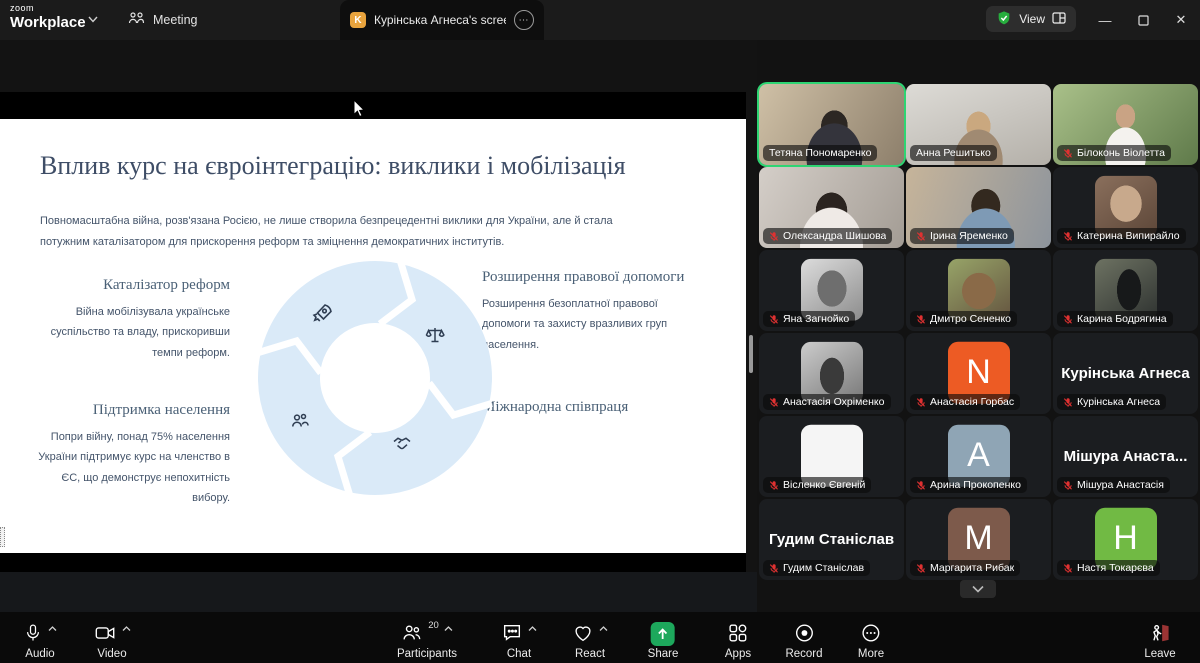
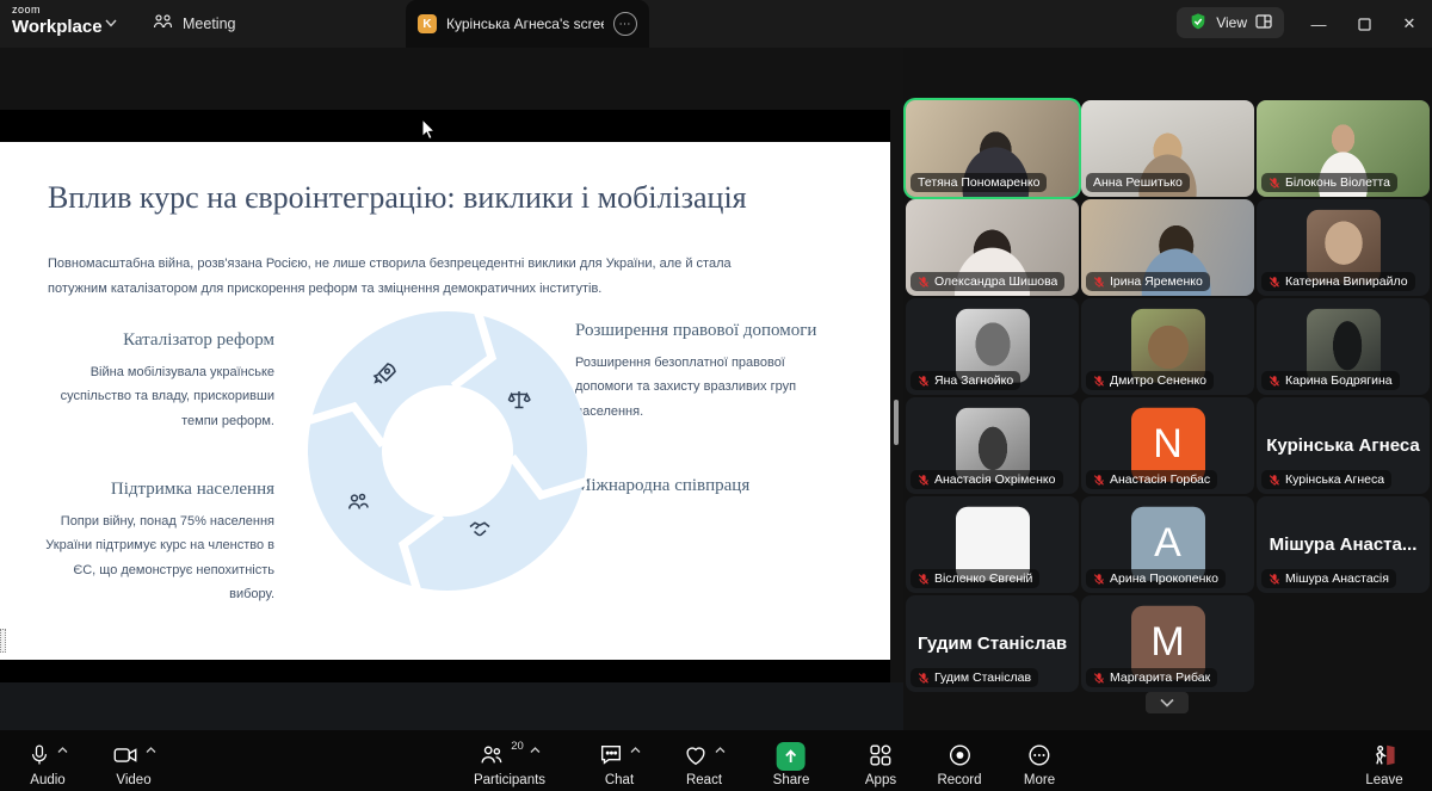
  zoom
  Workplace
  Meeting
  K
  Курінська Агнеса's scre
  ⋯
  View
  —
  ✕
  Вплив курс на євроінтеграцію: виклики і мобілізація
  Повномасштабна війна, розв'язана Росією, не лише створила безпрецедентні виклики для України, але й стала потужним каталізатором для прискорення реформ та зміцнення демократичних інститутів.
  Каталізатор реформ
  Війна мобілізувала українське суспільство та владу, прискоривши темпи реформ.
  Підтримка населення
  Попри війну, понад 75% населення України підтримує курс на членство в ЄС, що демонструє непохитність вибору.
  Розширення правової допомоги
  Розширення безоплатної правової допомоги та захисту вразливих груп аселення.
  іжнародна співпраця
  Тетяна Пономаренко
  Анна Решитько
  Білоконь Віолетта
  Олександра Шишова
  Ірина Яременко
  Катерина Випирайло
  Яна Загнойко
  Дмитро Сененко
  Карина Бодрягина
  Анастасія Охріменко
  N
  Анастасія Горбас
  Курінська Агнеса
  Курінська Агнеса
  Вісленко Євгеній
  A
  Арина Прокопенко
  Мішура Анаста...
  Мішура Анастасія
  Гудим Станіслав
  Гудим Станіслав
  M
  Маргарита Рибак
- Н
- Настя Токарєва
  Audio
  Video
  20
  Participants
  Chat
  React
  Share
  Apps
  Record
  More
  Leave
